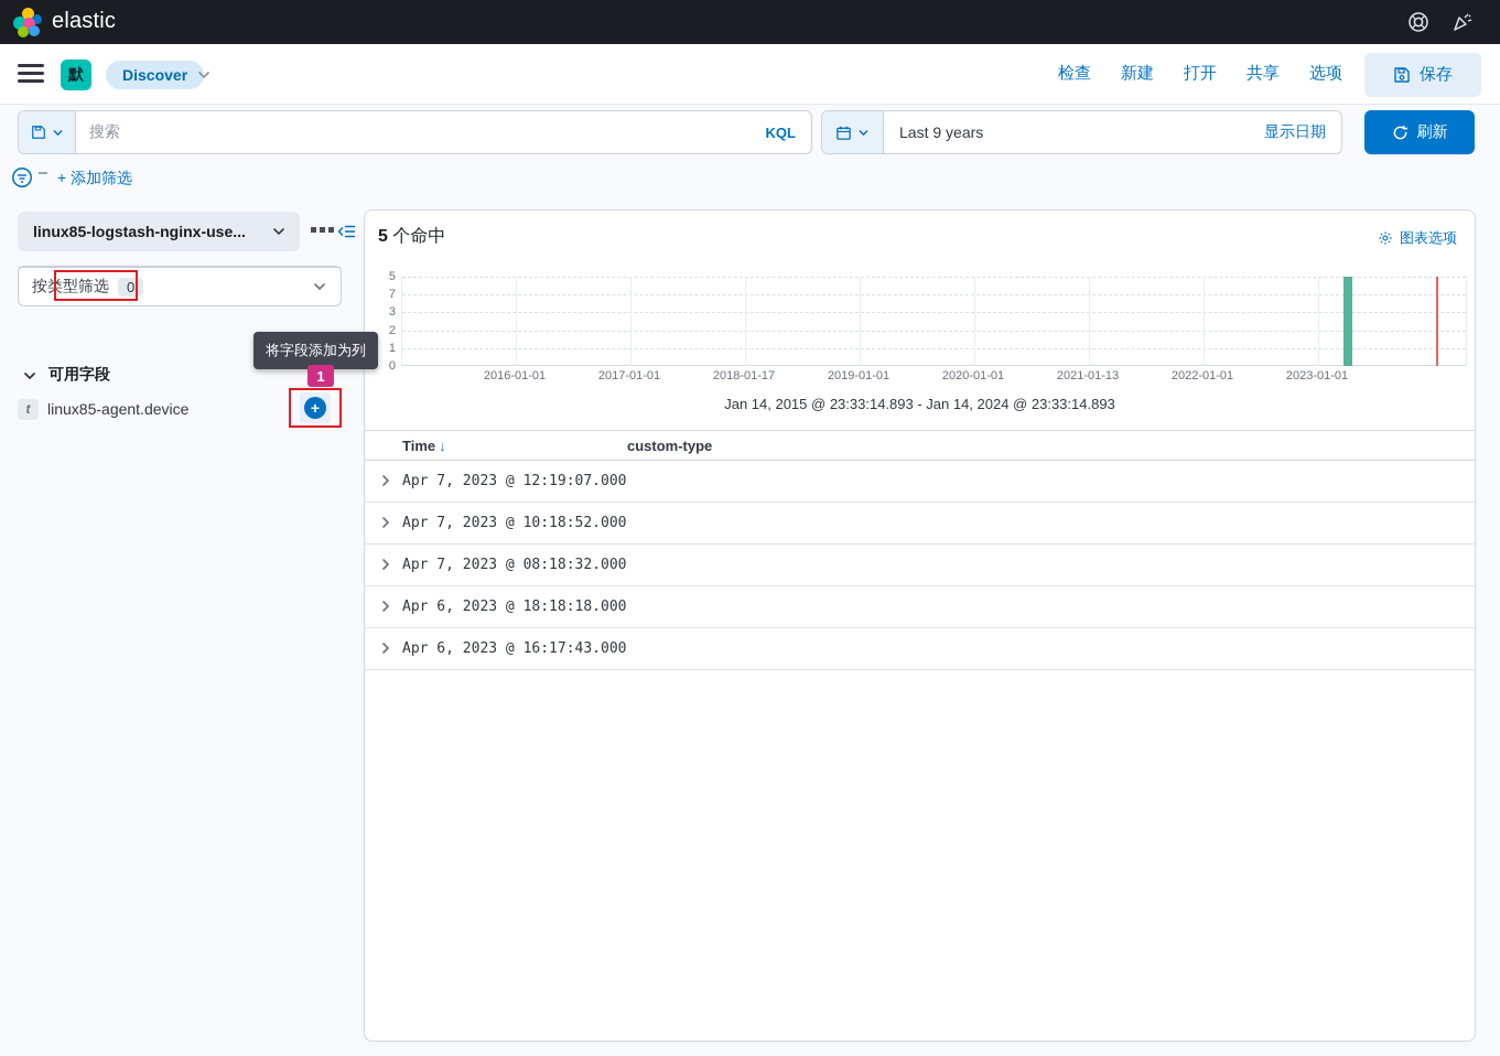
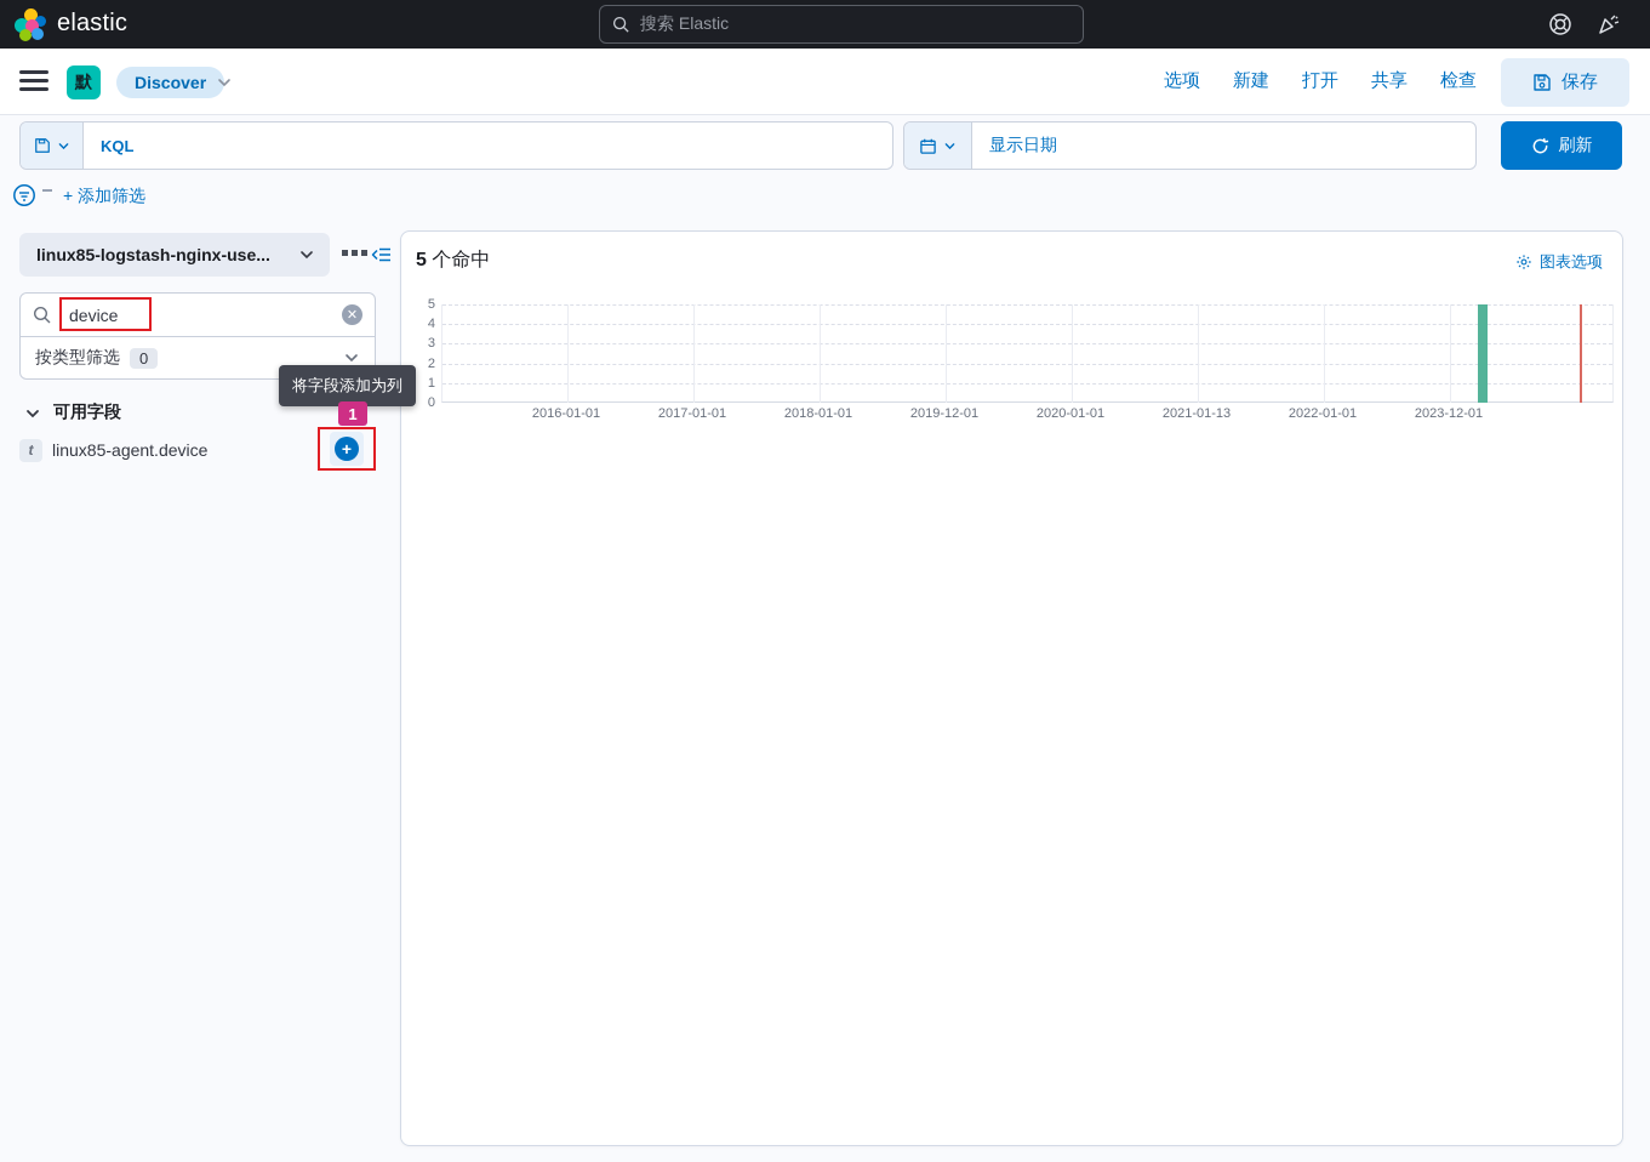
  elastic
+ 搜索 Elastic
  默
  Discover
- 检查
+ 选项
  新建
  打开
  共享
- 选项
+ 检查
  保存
- 搜索
  KQL
- Last 9 years
  显示日期
  刷新
  + 添加筛选
  linux85-logstash-nginx-use...
+ device
+ ✕
  按类型筛选
  0
  将字段添加为列
  1
  可用字段
  t
  linux85-agent.device
  +
  5 个命中
  图表选项
  5
- 7
+ 4
  3
  2
  1
  0
  2016-01-01
  2017-01-01
- 2018-01-17
+ 2018-01-01
- 2019-01-01
+ 2019-12-01
  2020-01-01
  2021-01-13
  2022-01-01
- 2023-01-01
+ 2023-12-01
- Jan 14, 2015 @ 23:33:14.893 - Jan 14, 2024 @ 23:33:14.893
- Time ↓
- custom-type
- Apr 7, 2023 @ 12:19:07.000
- Apr 7, 2023 @ 10:18:52.000
- Apr 7, 2023 @ 08:18:32.000
- Apr 6, 2023 @ 18:18:18.000
- Apr 6, 2023 @ 16:17:43.000
